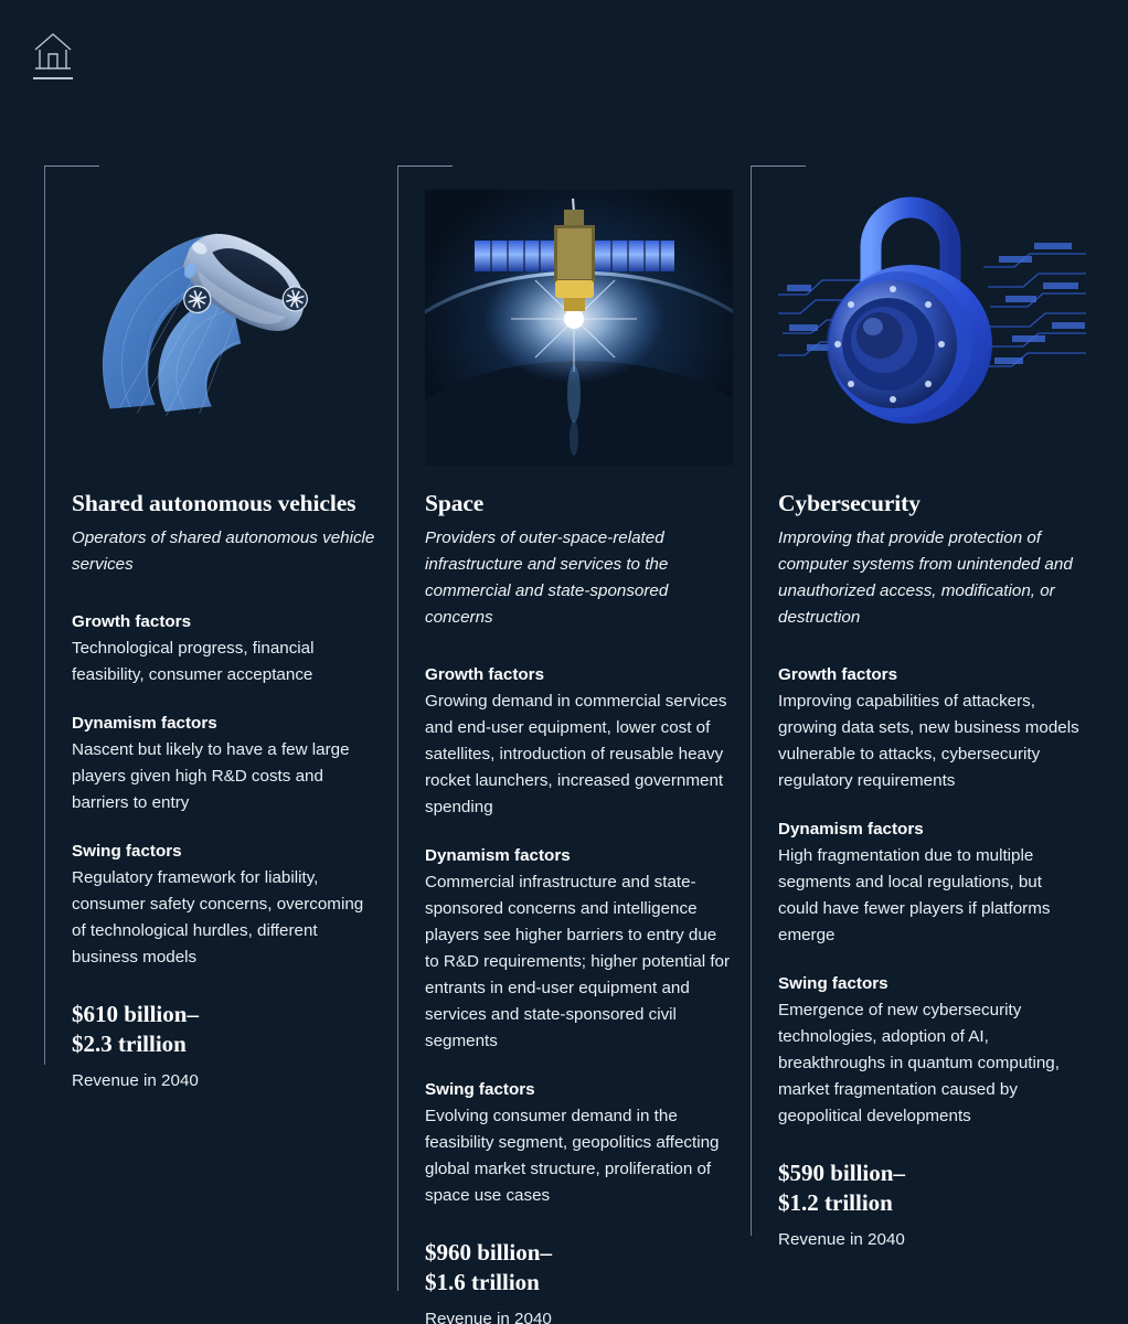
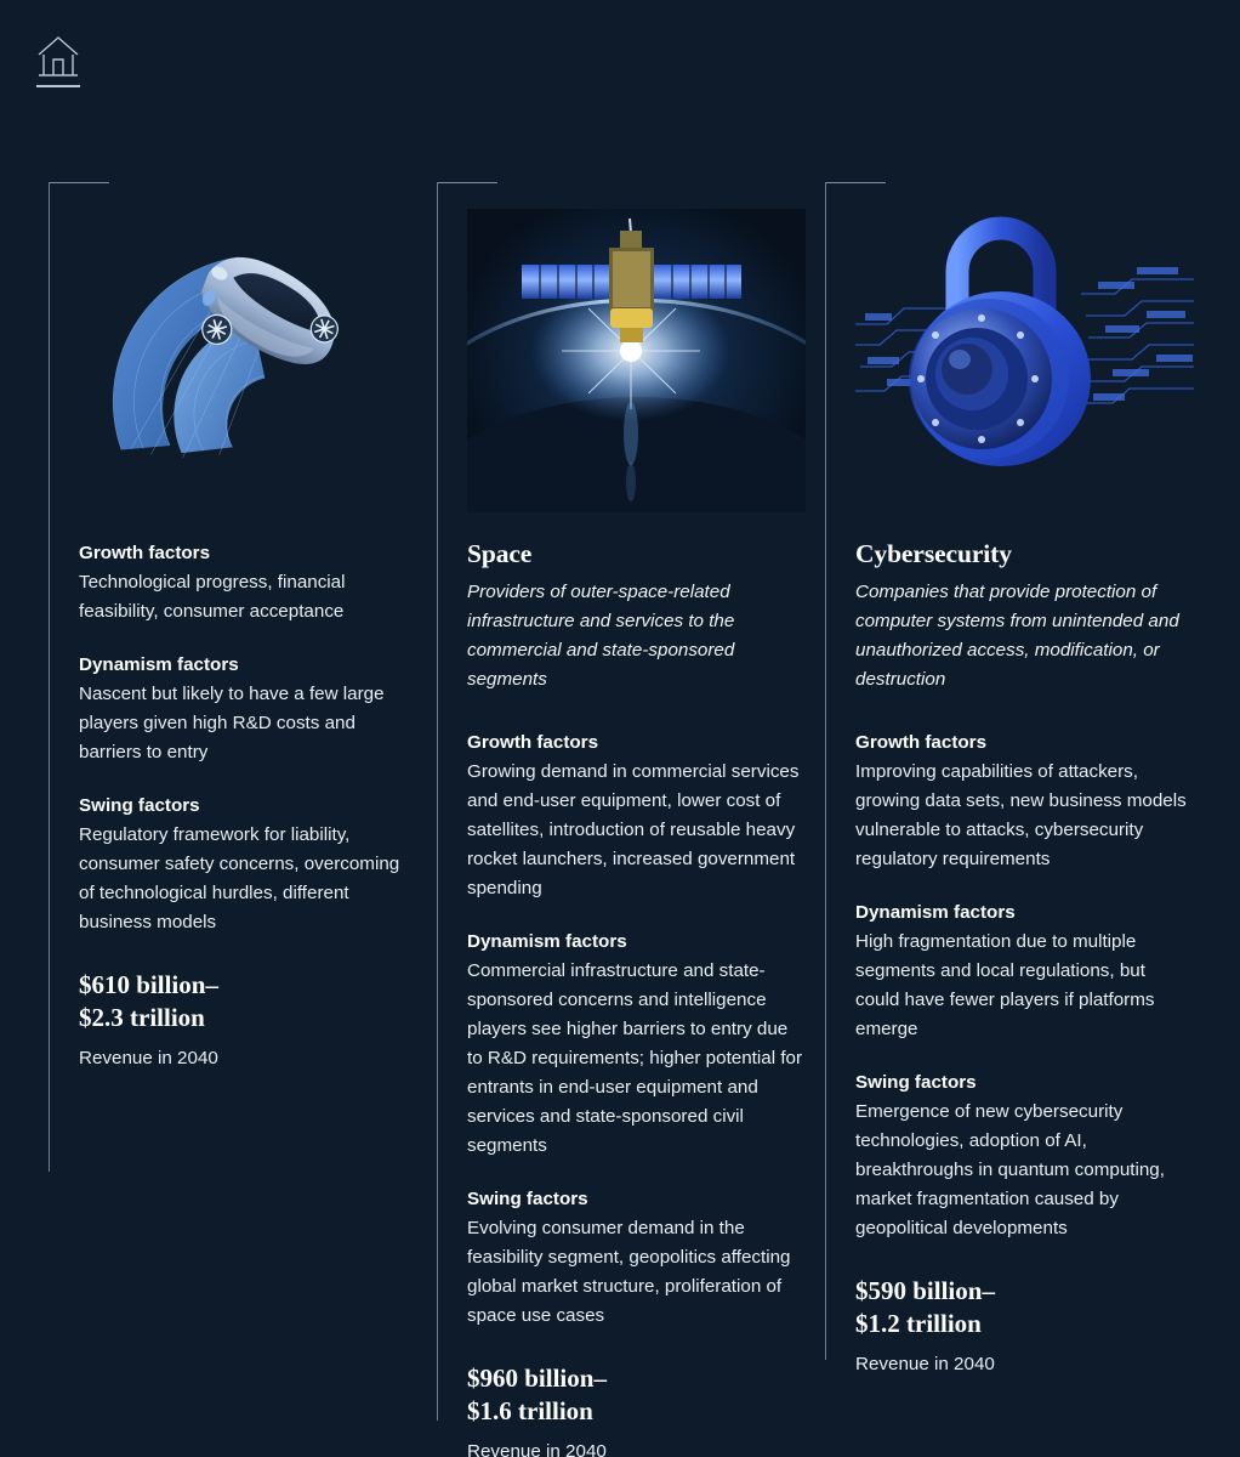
- Shared autonomous vehicles
- Operators of shared autonomous vehicle services
  Growth factors
  Technological progress, financial feasibility, consumer acceptance
  Dynamism factors
  Nascent but likely to have a few large players given high R&D costs and barriers to entry
  Swing factors
  Regulatory framework for liability, consumer safety concerns, overcoming of technological hurdles, different business models
  $610 billion–
  $2.3 trillion
  Revenue in 2040
  Space
- Providers of outer-space-related infrastructure and services to the commercial and state-sponsored concerns
+ Providers of outer-space-related infrastructure and services to the commercial and state-sponsored segments
  Growth factors
  Growing demand in commercial services and end-user equipment, lower cost of satellites, introduction of reusable heavy rocket launchers, increased government spending
  Dynamism factors
  Commercial infrastructure and state-sponsored concerns and intelligence players see higher barriers to entry due to R&D requirements; higher potential for entrants in end-user equipment and services and state-sponsored civil segments
  Swing factors
  Evolving consumer demand in the feasibility segment, geopolitics affecting global market structure, proliferation of space use cases
  $960 billion–
  $1.6 trillion
  Revenue in 2040
  Cybersecurity
- Improving that provide protection of computer systems from unintended and unauthorized access, modification, or destruction
+ Companies that provide protection of computer systems from unintended and unauthorized access, modification, or destruction
  Growth factors
  Improving capabilities of attackers, growing data sets, new business models vulnerable to attacks, cybersecurity regulatory requirements
  Dynamism factors
  High fragmentation due to multiple segments and local regulations, but could have fewer players if platforms emerge
  Swing factors
  Emergence of new cybersecurity technologies, adoption of AI, breakthroughs in quantum computing, market fragmentation caused by geopolitical developments
  $590 billion–
  $1.2 trillion
  Revenue in 2040
